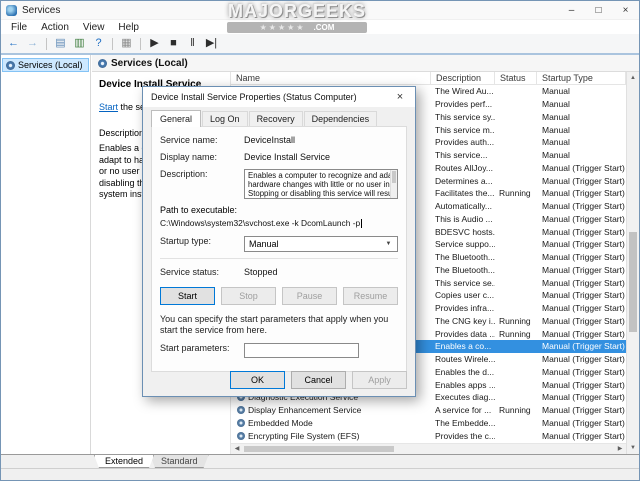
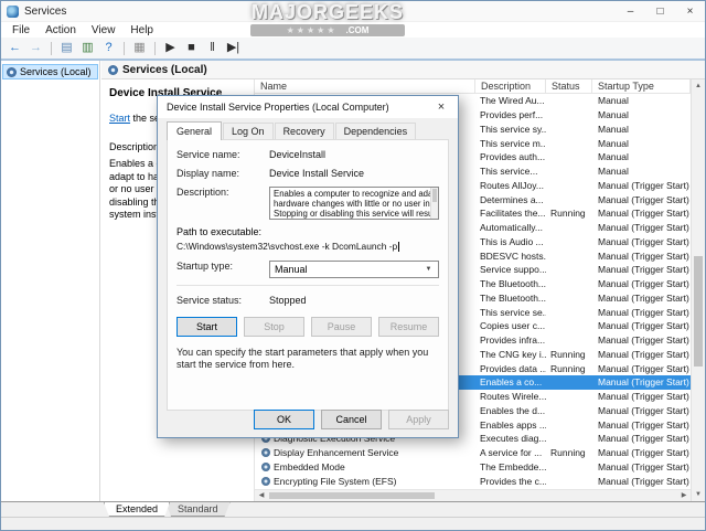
  Services
  –
  □
  ×
  MAJORGEEKS
  ★★★★★
  .COM
  File
  Action
  View
  Help
  ←
  →
  ▤
  ▥
  ?
  ▦
  ▶
  ■
  ‖
  ▶|
  Services (Local)
  Services (Local)
  Device Install Service
  Descriptio
  Name
  Description
  Status
  Startup Type
  The Wired Au...
  Manual
  Provides perf...
  Manual
  This service sy..
  Manual
  This service m..
  Manual
  Provides auth...
  Manual
  This service...
  Manual
  Routes AllJoy...
  Manual (Trigger Start)
  Determines a...
  Manual (Trigger Start)
  Facilitates the...
  Running
  Manual (Trigger Start)
  Automatically...
  Manual (Trigger Start)
  This is Audio ...
  Manual (Trigger Start)
  BDESVC hosts.
  Manual (Trigger Start)
  Service suppo...
  Manual (Trigger Start)
  The Bluetooth...
  Manual (Trigger Start)
  The Bluetooth...
  Manual (Trigger Start)
  This service se.
  Manual (Trigger Start)
  Copies user c...
  Manual (Trigger Start)
  Provides infra...
  Manual (Trigger Start)
  The CNG key i..
  Running
  Manual (Trigger Start)
  Provides data ..
  Running
  Manual (Trigger Start)
  Enables a co...
  Manual (Trigger Start)
  Routes Wirele...
  Manual (Trigger Start)
  Enables the d...
  Manual (Trigger Start)
  Enables apps ...
  Manual (Trigger Start)
  Diagnostic Execution Service
  Executes diag...
  Manual (Trigger Start)
  Display Enhancement Service
  A service for ...
  Running
  Manual (Trigger Start)
  Embedded Mode
  The Embedde...
  Manual (Trigger Start)
  Encrypting File System (EFS)
  Provides the c...
  Manual (Trigger Start)
  Extended
  Standard
- Device Install Service Properties (Status Computer)
+ Device Install Service Properties (Local Computer)
  ×
  General
  Log On
  Recovery
  Dependencies
  Service name:
  DeviceInstall
  Display name:
  Device Install Service
  Description:
  Enables a computer to recognize and ad
  hardware changes with little or no user in
  Stopping or disabling this service will res
  Path to executable:
  C:\Windows\system32\svchost.exe -k DcomLaunch -p
  Startup type:
  Manual
  Service status:
  Stopped
  Start
  Stop
  Pause
  Resume
  You can specify the start parameters that apply when you start the service from here.
- Start parameters:
  OK
  Cancel
  Apply
